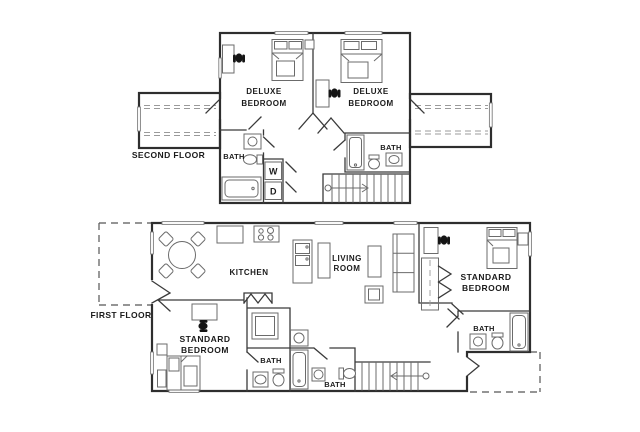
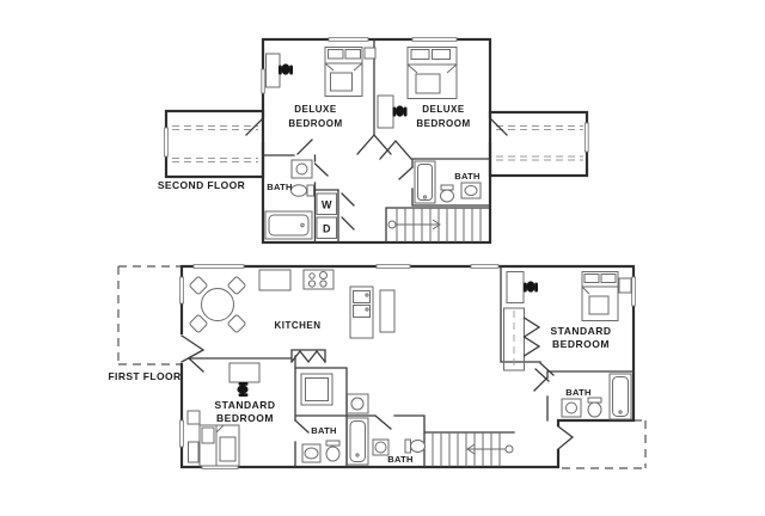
  DELUXE
  BEDROOM
  DELUXE
  BEDROOM
  BATH
  W
  D
  BATH
  SECOND FLOOR
  KITCHEN
- LIVING
- ROOM
  STANDARD
  BEDROOM
  BATH
  STANDARD
  BEDROOM
  BATH
  BATH
  FIRST FLOOR
